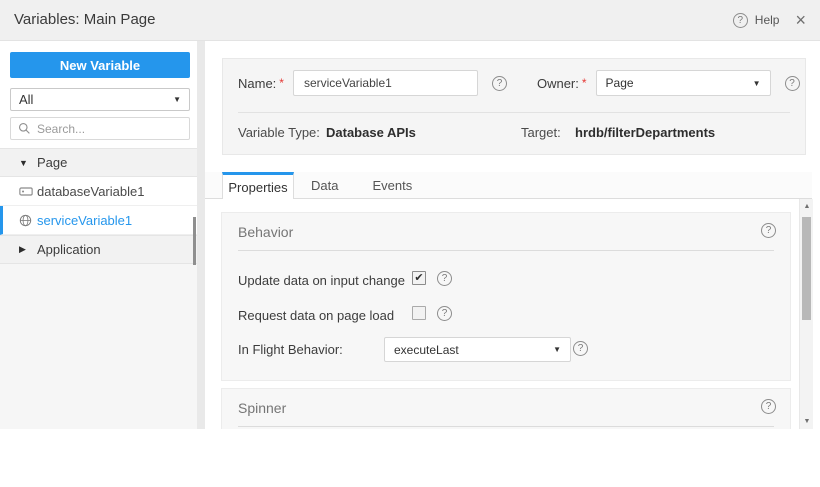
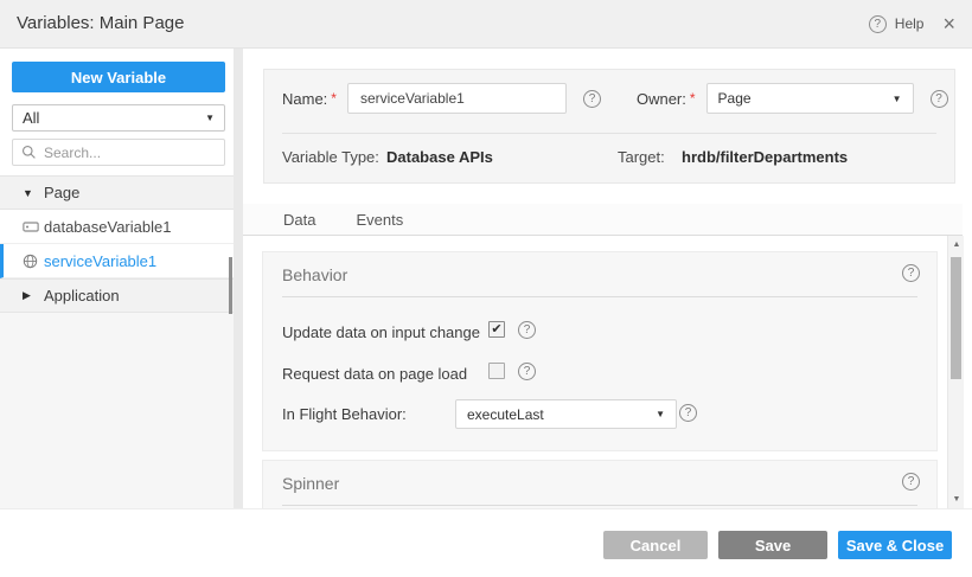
  Variables: Main Page
  ?
  Help
  ×
  New Variable
  All
  ▼
  Search...
  ▼
  Page
  databaseVariable1
  serviceVariable1
  ▶
  Application
  Name:
  *
  serviceVariable1
  ?
  Owner:
  *
  Page
  ▼
  ?
  Variable Type:
  Database APIs
  Target:
  hrdb/filterDepartments
- Properties
  Data
  Events
  Behavior
  ?
  Update data on input change
  ✔
  ?
  Request data on page load
  ?
  In Flight Behavior:
  executeLast
  ▼
  ?
  Spinner
  ?
+ Cancel
+ Save
+ Save & Close
